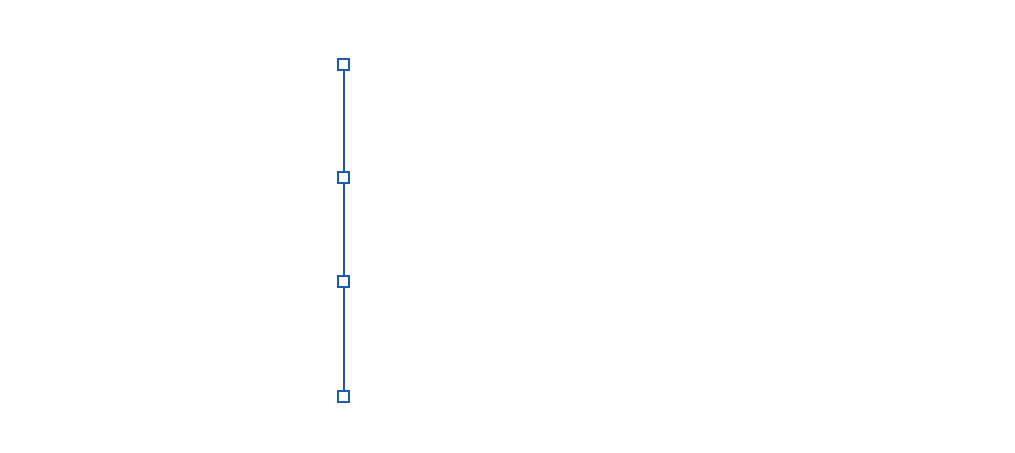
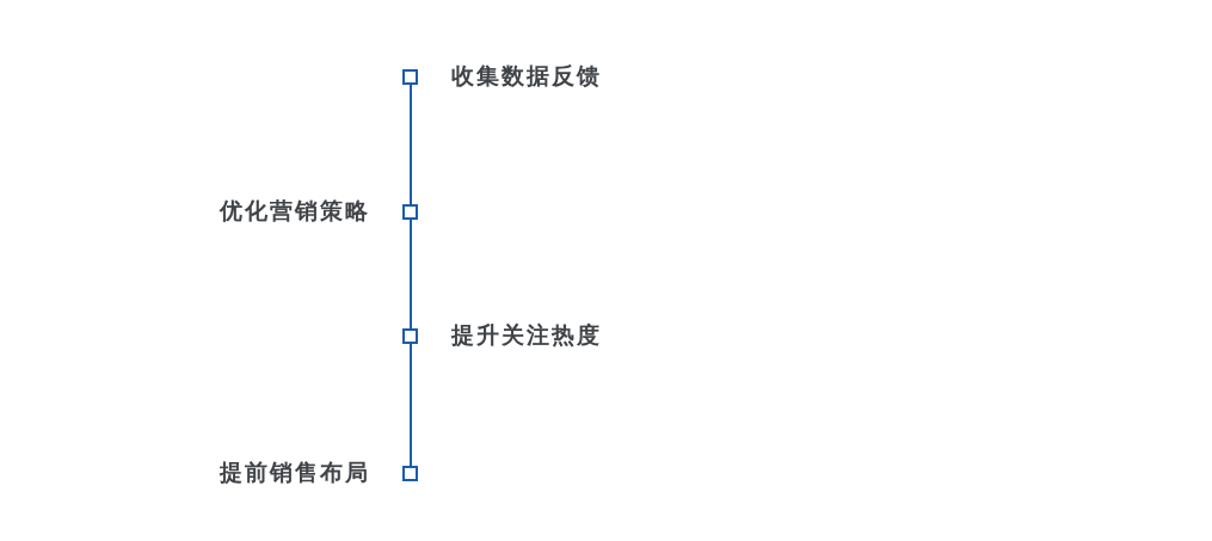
+ 收集数据反馈
+ 优化营销策略
+ 提升关注热度
+ 提前销售布局
